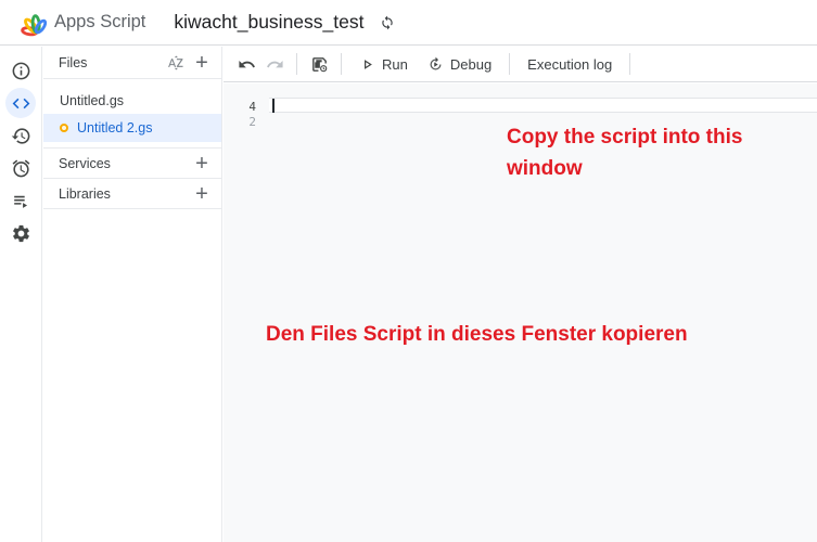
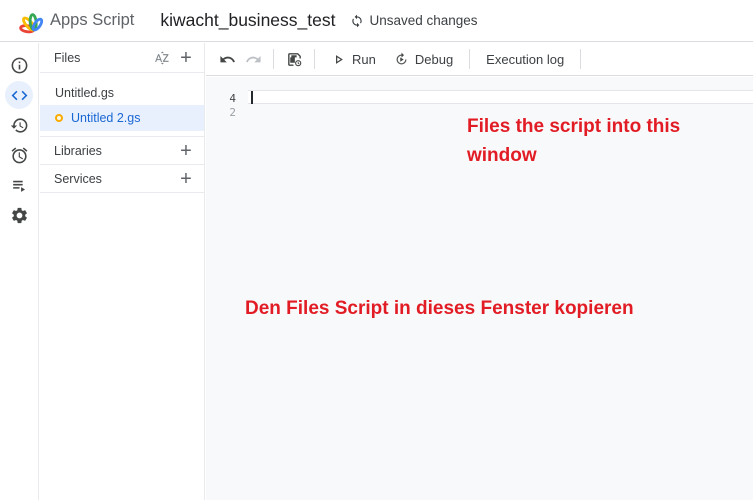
  Apps Script
  kiwacht_business_test
+ Unsaved changes
  Files
  +
  Untitled.gs
  Untitled 2.gs
- Services
+ Libraries
  +
- Libraries
+ Services
  +
  Run
  Debug
  Execution log
  4
  2
- Copy the script into this window
+ Files the script into this window
  Den Files Script in dieses Fenster kopieren
